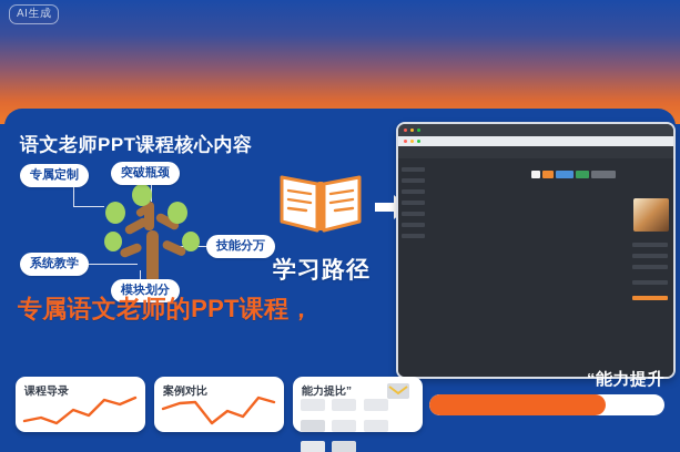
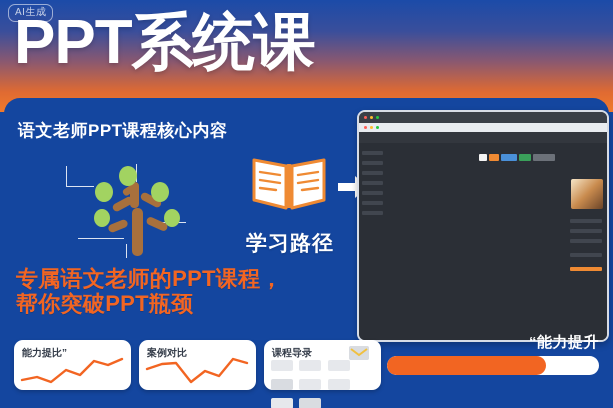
  AI生成
+ PPT系统课
  语文老师PPT课程核心内容
- 专属定制
- 突破瓶颈
- 技能分万
- 系统教学
- 模块划分
  学习路径
  专属语文老师的PPT课程，
+ 帮你突破PPT瓶颈
- 课程导录
+ 能力提比”
  案例对比
- 能力提比”
+ 课程导录
  “能力提升
